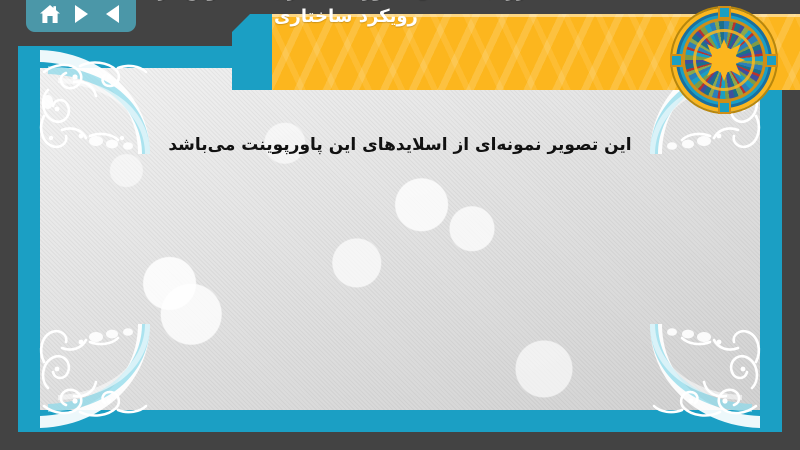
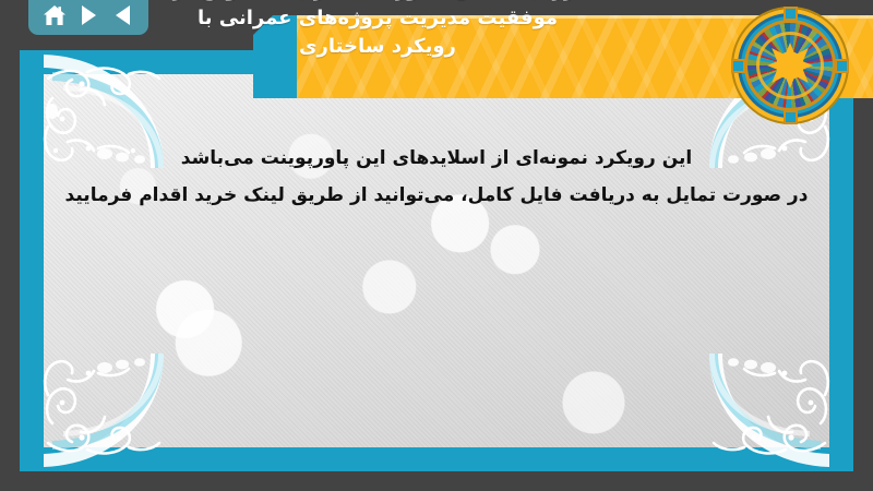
- این تصویر نمونه‌ای از اسلایدهای این پاورپوینت می‌باشد
+ این رویکرد نمونه‌ای از اسلایدهای این پاورپوینت می‌باشد
+ در صورت تمایل به دریافت فایل کامل، می‌توانید از طریق لینک خرید اقدام فرمایید
+ موفقیت مدیریت پروژه‌های عمرانی با
  رویکرد ساختاری
